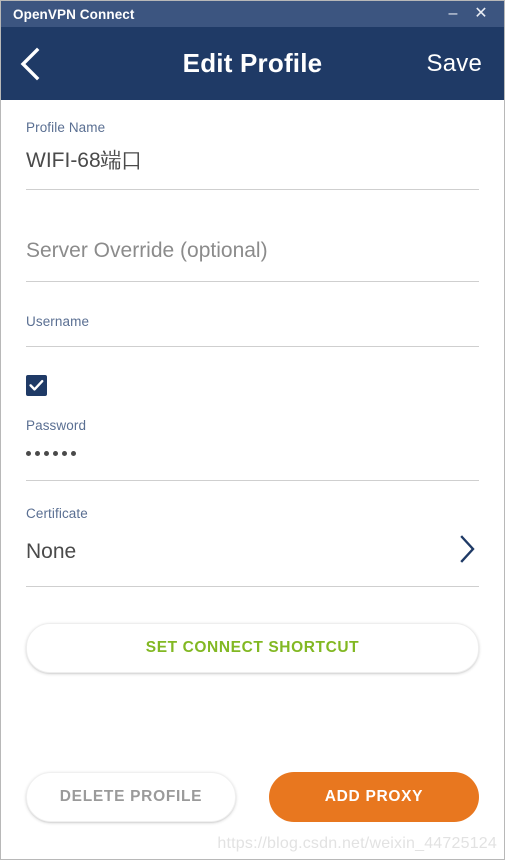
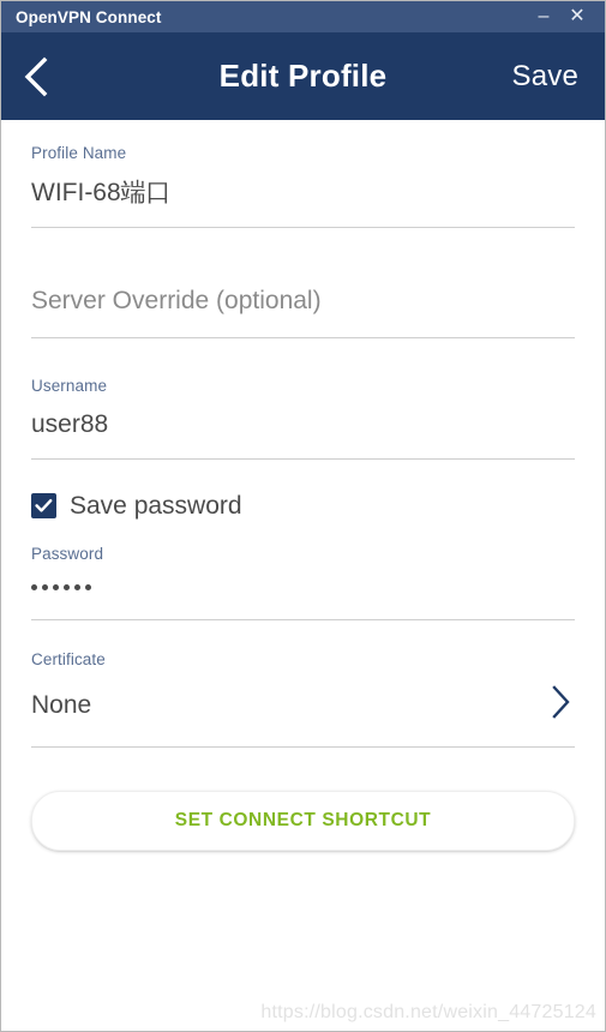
  OpenVPN Connect
  –
  ✕
  Edit Profile
  Save
  Profile Name
  WIFI-68端口
  Server Override (optional)
  Username
+ user88
+ Save password
  Password
  Certificate
  None
  SET CONNECT SHORTCUT
- DELETE PROFILE
- ADD PROXY
  https://blog.csdn.net/weixin_44725124
